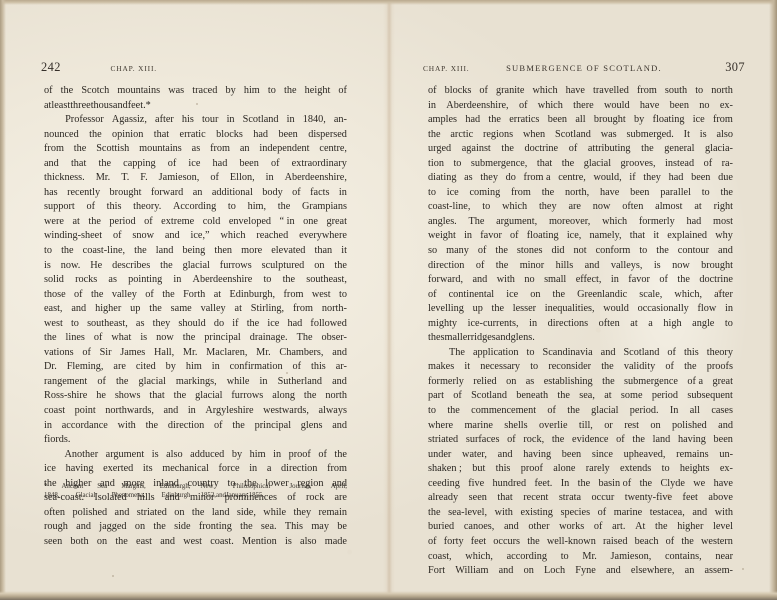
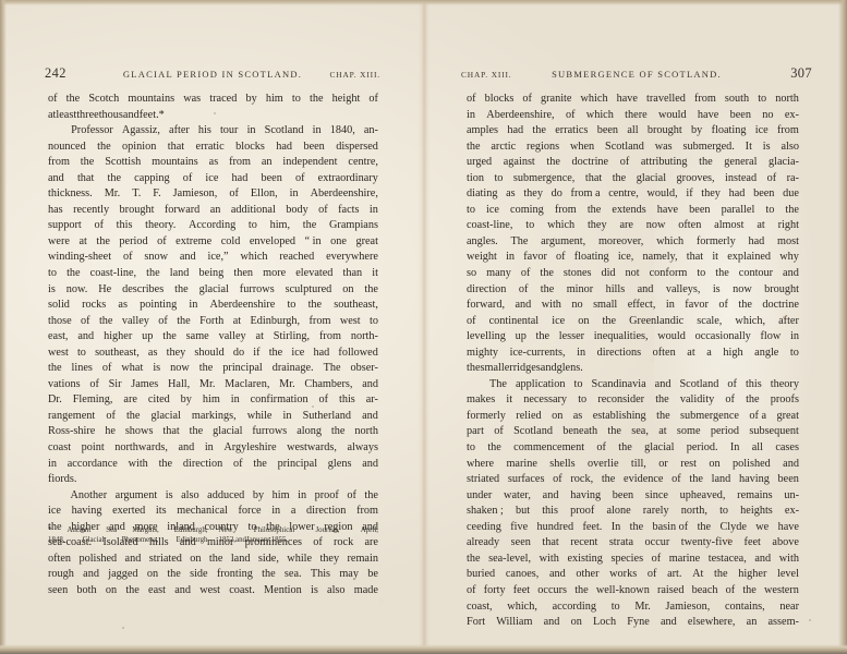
  242
+ GLACIAL PERIOD IN SCOTLAND.
  CHAP. XIII.
  of
  the
  Scotch
  mountains
  was
  traced
  by
  him
  to
  the
  height
  of
  at
  least
  three
  thousand
  feet.*
  Professor
  Agassiz,
  after
  his
  tour
  in
  Scotland
  in
  1840,
  an-
  nounced
  the
  opinion
  that
  erratic
  blocks
  had
  been
  dispersed
  from
  the
  Scottish
  mountains
  as
  from
  an
  independent
  centre,
  and
  that
  the
  capping
  of
  ice
  had
  been
  of
  extraordinary
  thickness.
  Mr.
  T.
  F.
  Jamieson,
  of
  Ellon,
  in
  Aberdeenshire,
  has
  recently
  brought
  forward
  an
  additional
  body
  of
  facts
  in
  support
  of
  this
  theory.
  According
  to
  him,
  the
  Grampians
  were
  at
  the
  period
  of
  extreme
  cold
  enveloped
  “ in
  one
  great
  winding-sheet
  of
  snow
  and
  ice,”
  which
  reached
  everywhere
  to
  the
  coast-line,
  the
  land
  being
  then
  more
  elevated
  than
  it
  is
  now.
  He
  describes
  the
  glacial
  furrows
  sculptured
  on
  the
  solid
  rocks
  as
  pointing
  in
  Aberdeenshire
  to
  the
  southeast,
  those
  of
  the
  valley
  of
  the
  Forth
  at
  Edinburgh,
  from
  west
  to
  east,
  and
  higher
  up
  the
  same
  valley
  at
  Stirling,
  from
  north-
  west
  to
  southeast,
  as
  they
  should
  do
  if
  the
  ice
  had
  followed
  the
  lines
  of
  what
  is
  now
  the
  principal
  drainage.
  The
  obser-
  vations
  of
  Sir
  James
  Hall,
  Mr.
  Maclaren,
  Mr.
  Chambers,
  and
  Dr.
  Fleming,
  are
  cited
  by
  him
  in
  confirmation
  of
  this
  ar-
  rangement
  of
  the
  glacial
  markings,
  while
  in
  Sutherland
  and
  Ross-shire
  he
  shows
  that
  the
  glacial
  furrows
  along
  the
  north
  coast
  point
  northwards,
  and
  in
  Argyleshire
  westwards,
  always
  in
  accordance
  with
  the
  direction
  of
  the
  principal
  glens
  and
  fiords.
  Another
  argument
  is
  also
  adduced
  by
  him
  in
  proof
  of
  the
  ice
  having
  exerted
  its
  mechanical
  force
  in
  a
  direction
  from
  the
  higher
  and
  more
  inland
  country
  to
  the
  lower
  region
  and
  sea-coast.
  Isolated
  hills
  and
  minor
  prominences
  of
  rock
  are
  often
  polished
  and
  striated
  on
  the
  land
  side,
  while
  they
  remain
  rough
  and
  jagged
  on
  the
  side
  fronting
  the
  sea.
  This
  may
  be
  seen
  both
  on
  the
  east
  and
  west
  coast.
  Mention
  is
  also
  made
  CHAP. XIII.
  SUBMERGENCE OF SCOTLAND.
  307
  of
  blocks
  of
  granite
  which
  have
  travelled
  from
  south
  to
  north
  in
  Aberdeenshire,
  of
  which
  there
  would
  have
  been
  no
  ex-
  amples
  had
  the
  erratics
  been
  all
  brought
  by
  floating
  ice
  from
  the
  arctic
  regions
  when
  Scotland
  was
  submerged.
  It
  is
  also
  urged
  against
  the
  doctrine
  of
  attributing
  the
  general
  glacia-
  tion
  to
  submergence,
  that
  the
  glacial
  grooves,
  instead
  of
  ra-
  diating
  as
  they
  do
  from a
  centre,
  would,
  if
  they
  had
  been
  due
  to
  ice
  coming
  from
  the
- north,
+ extends
  have
  been
  parallel
  to
  the
  coast-line,
  to
  which
  they
  are
  now
  often
  almost
  at
  right
  angles.
  The
  argument,
  moreover,
  which
  formerly
  had
  most
  weight
  in
  favor
  of
  floating
  ice,
  namely,
  that
  it
  explained
  why
  so
  many
  of
  the
  stones
  did
  not
  conform
  to
  the
  contour
  and
  direction
  of
  the
  minor
  hills
  and
  valleys,
  is
  now
  brought
  forward,
  and
  with
  no
  small
  effect,
  in
  favor
  of
  the
  doctrine
  of
  continental
  ice
  on
  the
  Greenlandic
  scale,
  which,
  after
  levelling
  up
  the
  lesser
  inequalities,
  would
  occasionally
  flow
  in
  mighty
  ice-currents,
  in
  directions
  often
  at
  a
  high
  angle
  to
  the
  smaller
  ridges
  and
  glens.
  The
  application
  to
  Scandinavia
  and
  Scotland
  of
  this
  theory
  makes
  it
  necessary
  to
  reconsider
  the
  validity
  of
  the
  proofs
  formerly
  relied
  on
  as
  establishing
  the
  submergence
  of a
  great
  part
  of
  Scotland
  beneath
  the
  sea,
  at
  some
  period
  subsequent
  to
  the
  commencement
  of
  the
  glacial
  period.
  In
  all
  cases
  where
  marine
  shells
  overlie
  till,
  or
  rest
  on
  polished
  and
  striated
  surfaces
  of
  rock,
  the
  evidence
  of
  the
  land
  having
  been
  under
  water,
  and
  having
  been
  since
  upheaved,
  remains
  un-
  shaken ;
  but
  this
  proof
  alone
  rarely
- extends
+ north,
  to
  heights
  ex-
  ceeding
  five
  hundred
  feet.
  In
  the
  basin of
  the
  Clyde
  we
  have
  already
  seen
  that
  recent
  strata
  occur
  twenty-five
  feet
  above
  the
  sea-level,
  with
  existing
  species
  of
  marine
  testacea,
  and
  with
  buried
  canoes,
  and
  other
  works
  of
  art.
  At
  the
  higher
  level
  of
  forty
  feet
  occurs
  the
  well-known
  raised
  beach
  of
  the
  western
  coast,
  which,
  according
  to
  Mr.
  Jamieson,
  contains,
  near
  Fort
  William
  and
  on
  Loch
  Fyne
  and
  elsewhere,
  an
  assem-
